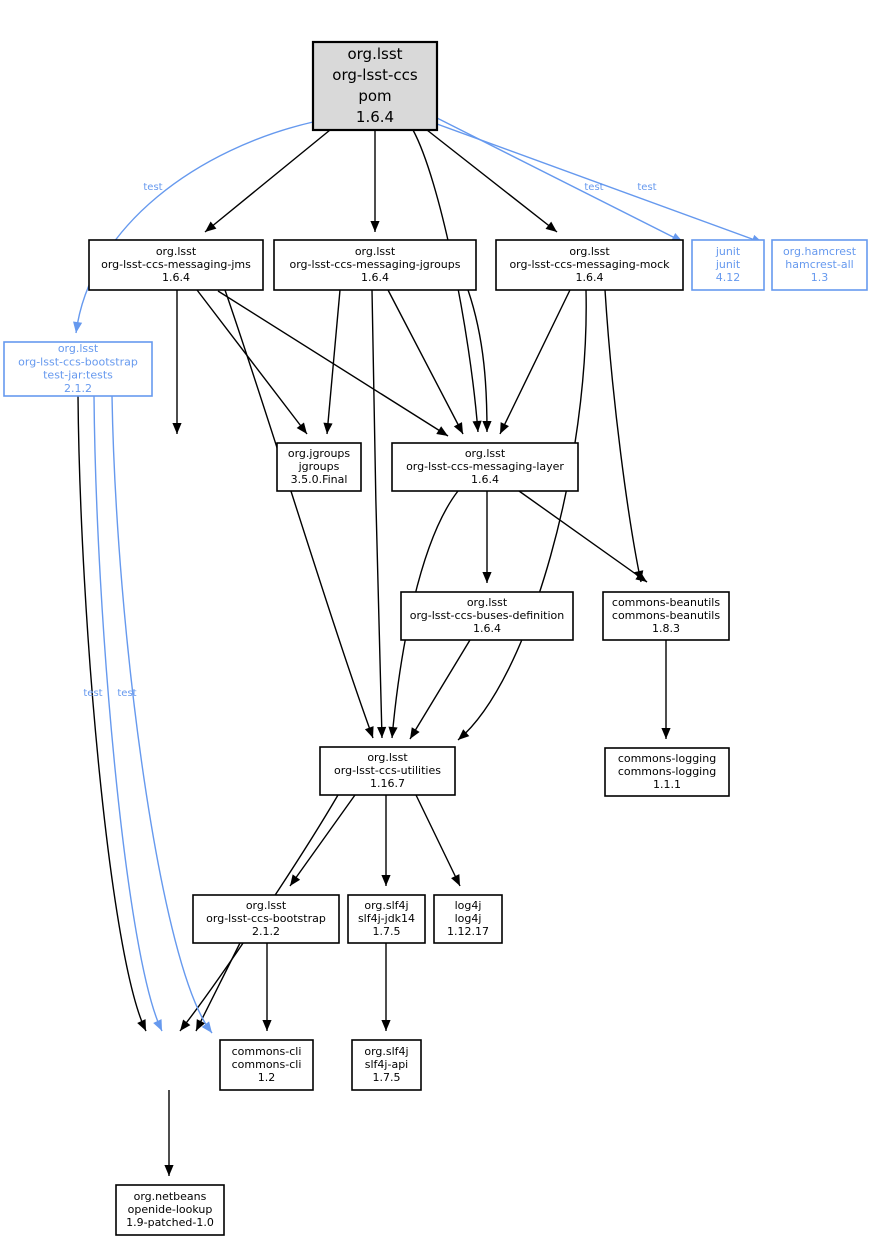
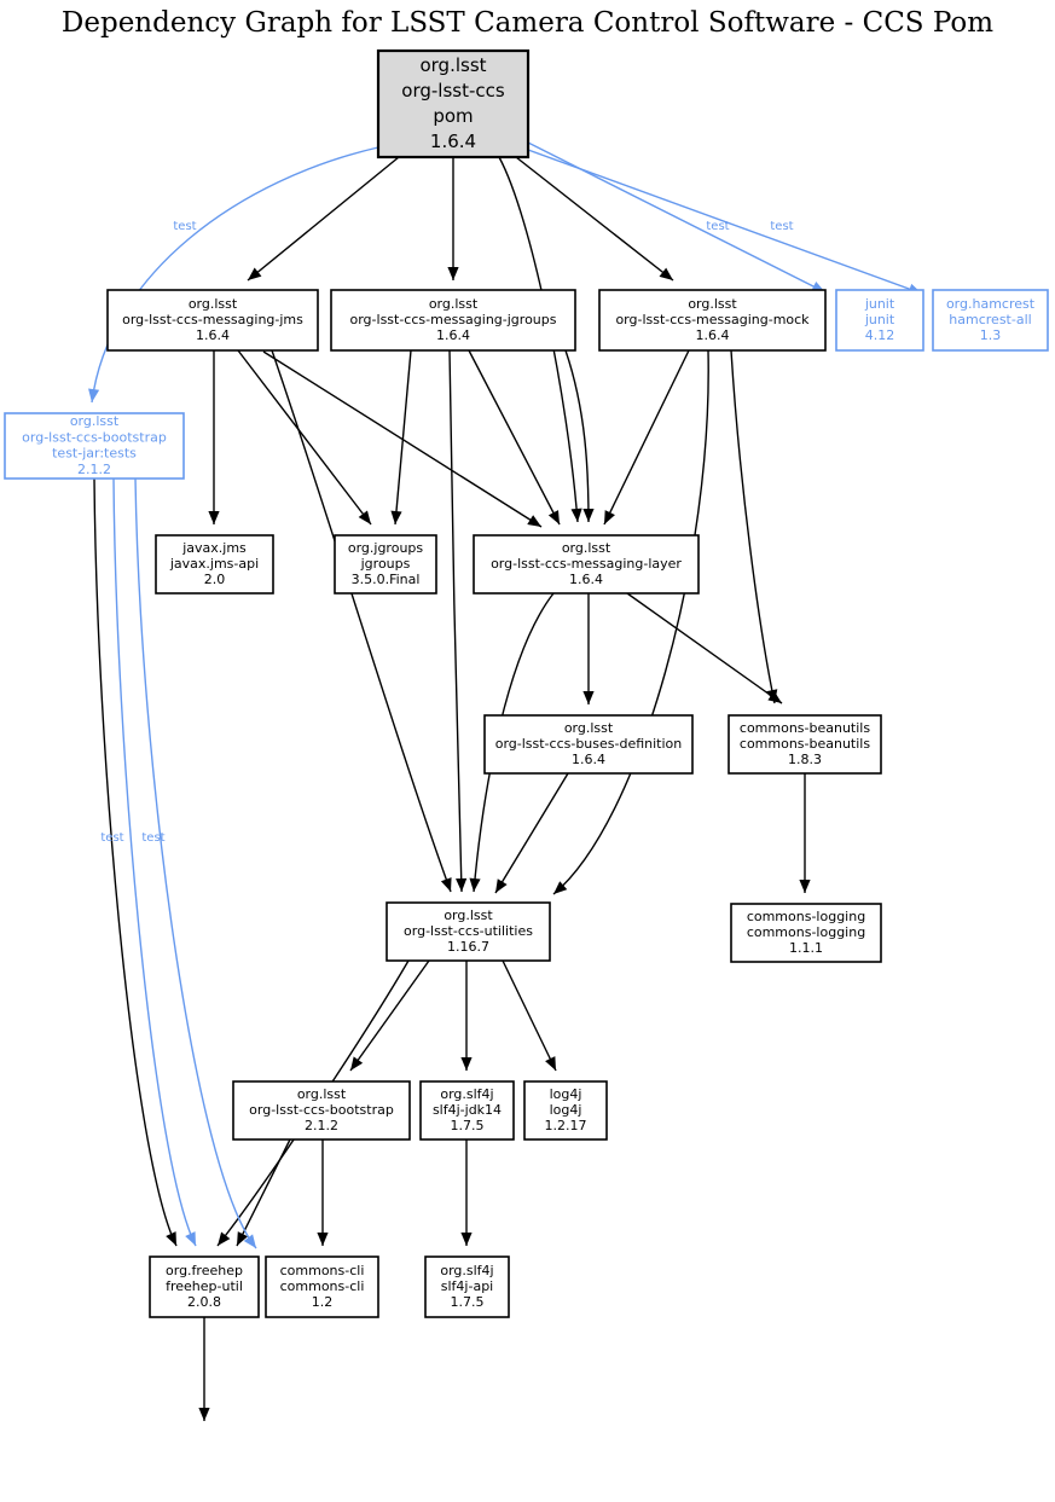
+ Dependency Graph for LSST Camera Control Software - CCS Pom
  org.lsst
  org-lsst-ccs
  pom
  1.6.4
  org.lsst
  org-lsst-ccs-messaging-jms
  1.6.4
  org.lsst
  org-lsst-ccs-messaging-jgroups
  1.6.4
  org.lsst
  org-lsst-ccs-messaging-mock
  1.6.4
  junit
  junit
  4.12
  org.hamcrest
  hamcrest-all
  1.3
  org.lsst
  org-lsst-ccs-bootstrap
  test-jar:tests
  2.1.2
+ javax.jms
+ javax.jms-api
+ 2.0
  org.jgroups
  jgroups
  3.5.0.Final
  org.lsst
  org-lsst-ccs-messaging-layer
  1.6.4
  org.lsst
  org-lsst-ccs-buses-definition
  1.6.4
  commons-beanutils
  commons-beanutils
  1.8.3
  org.lsst
  org-lsst-ccs-utilities
  1.16.7
  commons-logging
  commons-logging
  1.1.1
  org.lsst
  org-lsst-ccs-bootstrap
  2.1.2
  org.slf4j
  slf4j-jdk14
  1.7.5
  log4j
  log4j
- 1.12.17
+ 1.2.17
+ org.freehep
+ freehep-util
+ 2.0.8
  commons-cli
  commons-cli
  1.2
  org.slf4j
  slf4j-api
  1.7.5
- org.netbeans
- openide-lookup
- 1.9-patched-1.0
  test
  test
  test
  test
  test
